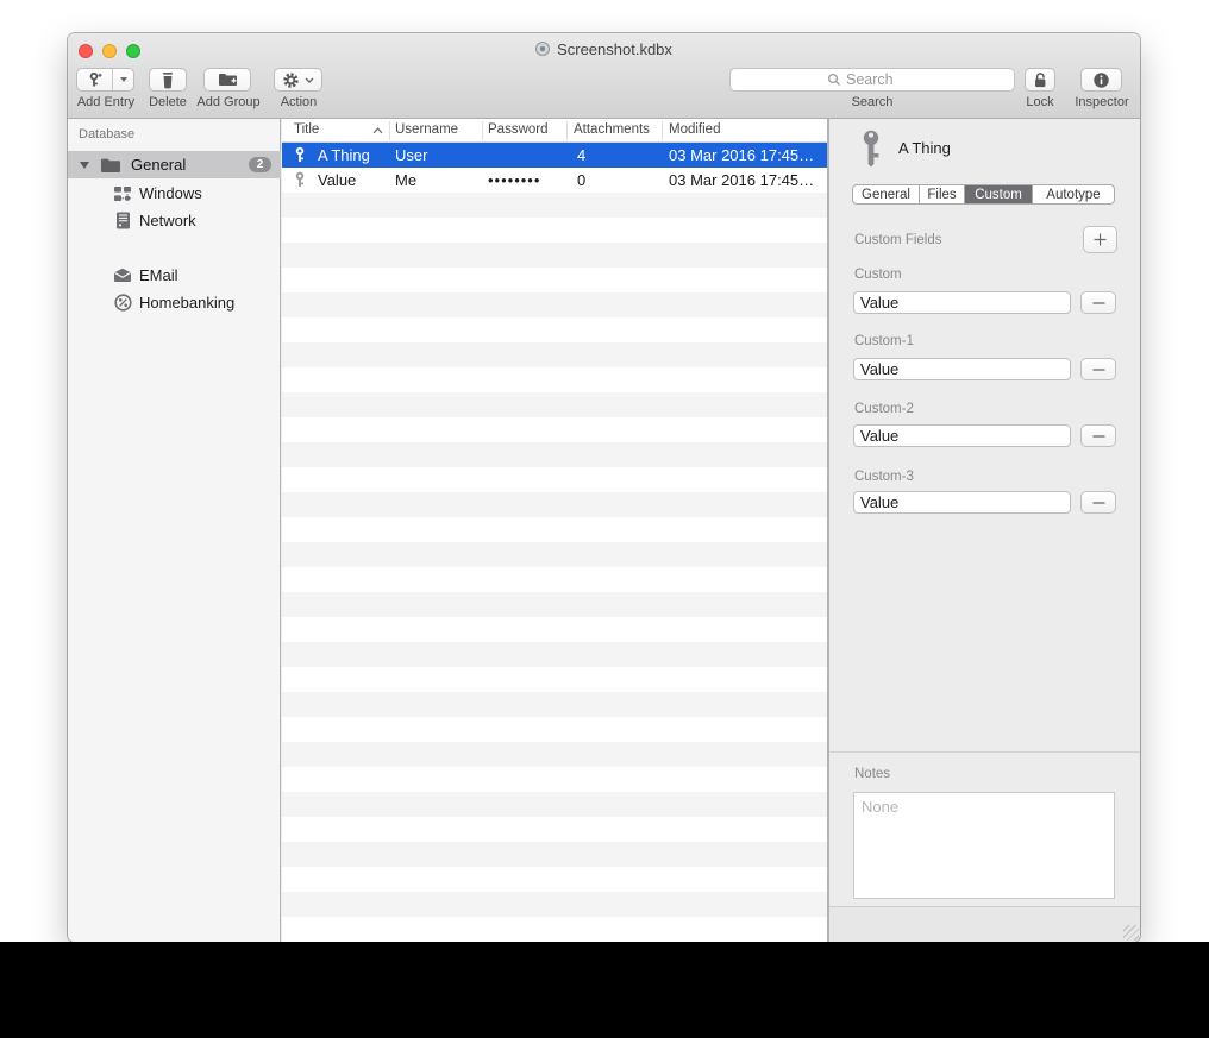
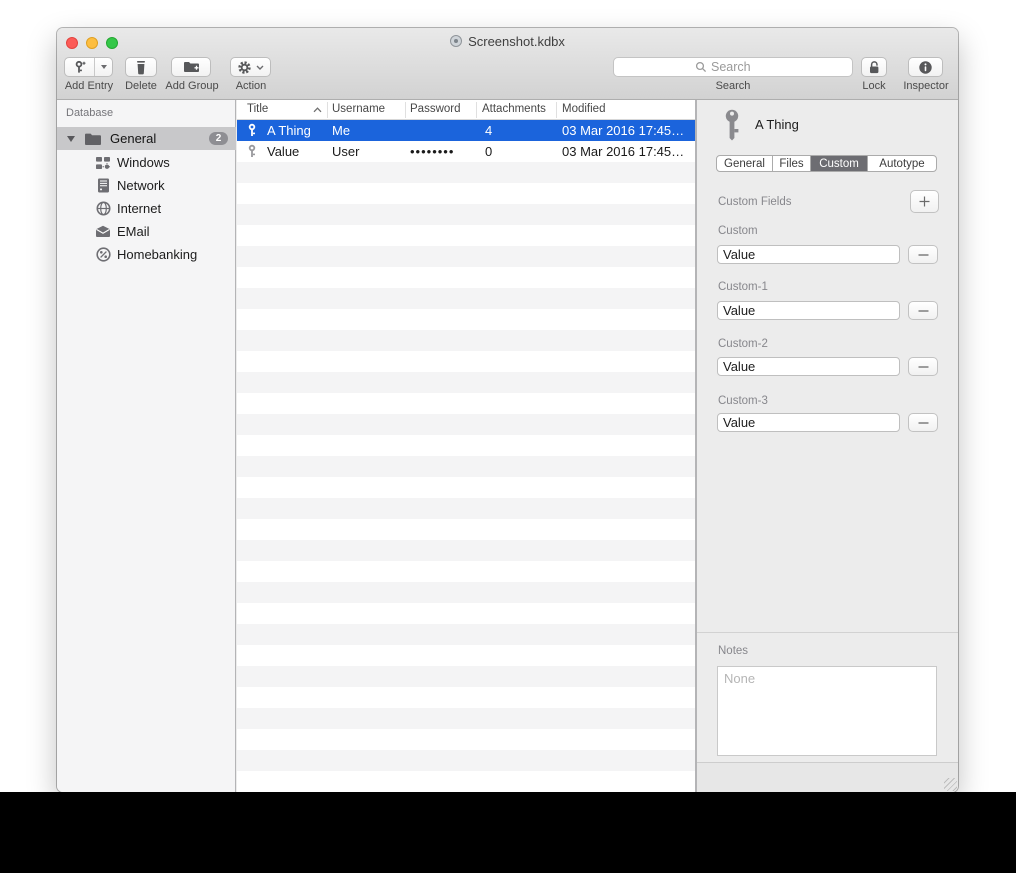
  Screenshot.kdbx
  Add Entry
  Delete
  Add Group
  Action
  Search
  Search
  Lock
  Inspector
  Database
  General
  2
  Windows
  Network
+ Internet
  EMail
  Homebanking
  Title
  Username
  Password
  Attachments
  Modified
  A Thing
- User
+ Me
  4
  03 Mar 2016 17:45…
  Value
- Me
+ User
  ••••••••
  0
  03 Mar 2016 17:45…
  A Thing
  General
  Files
  Custom
  Autotype
  Custom Fields
  Custom
  Value
  Custom-1
  Value
  Custom-2
  Value
  Custom-3
  Value
  Notes
  None
